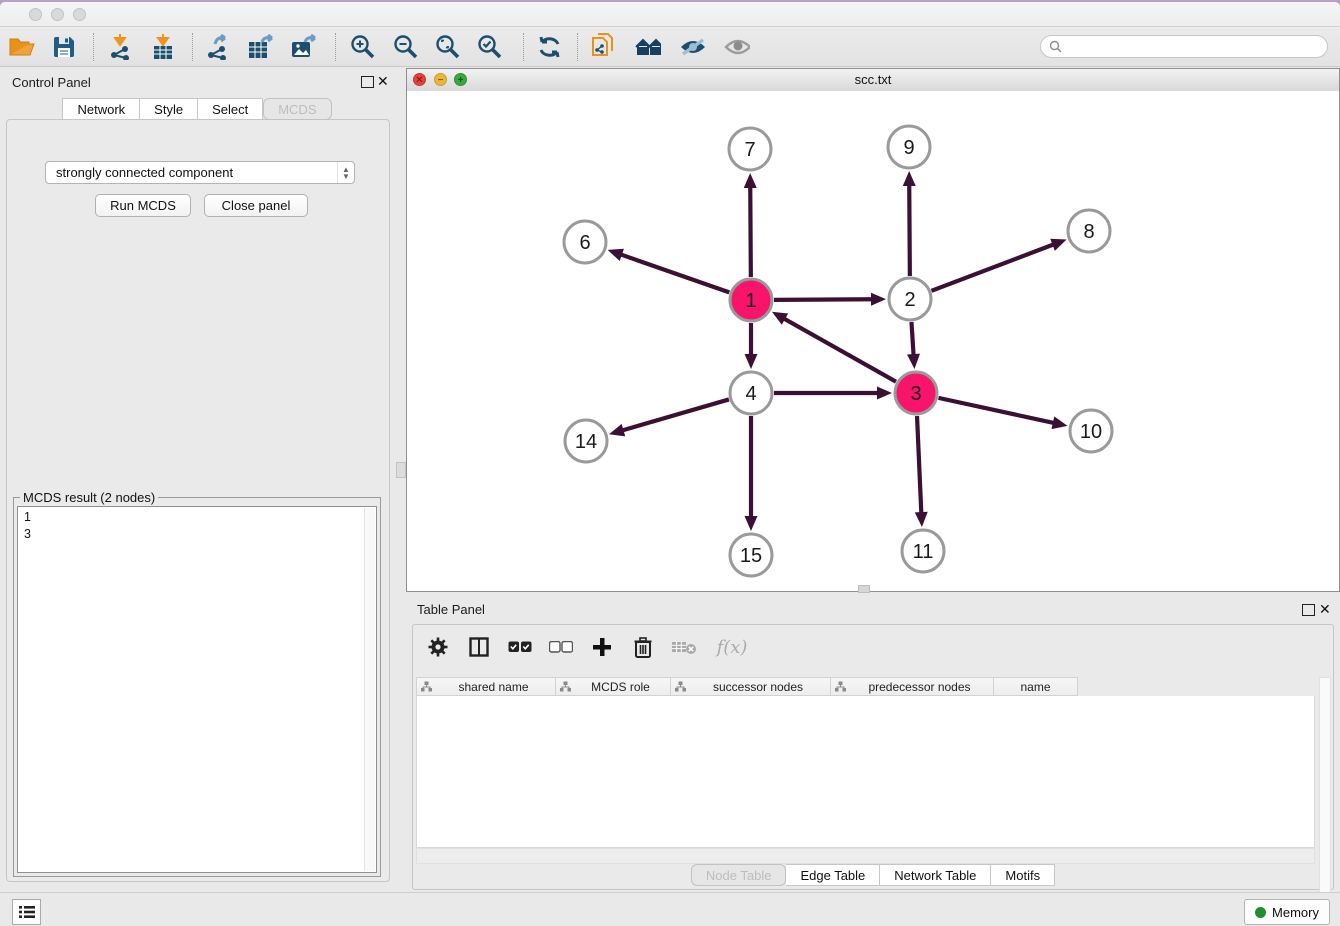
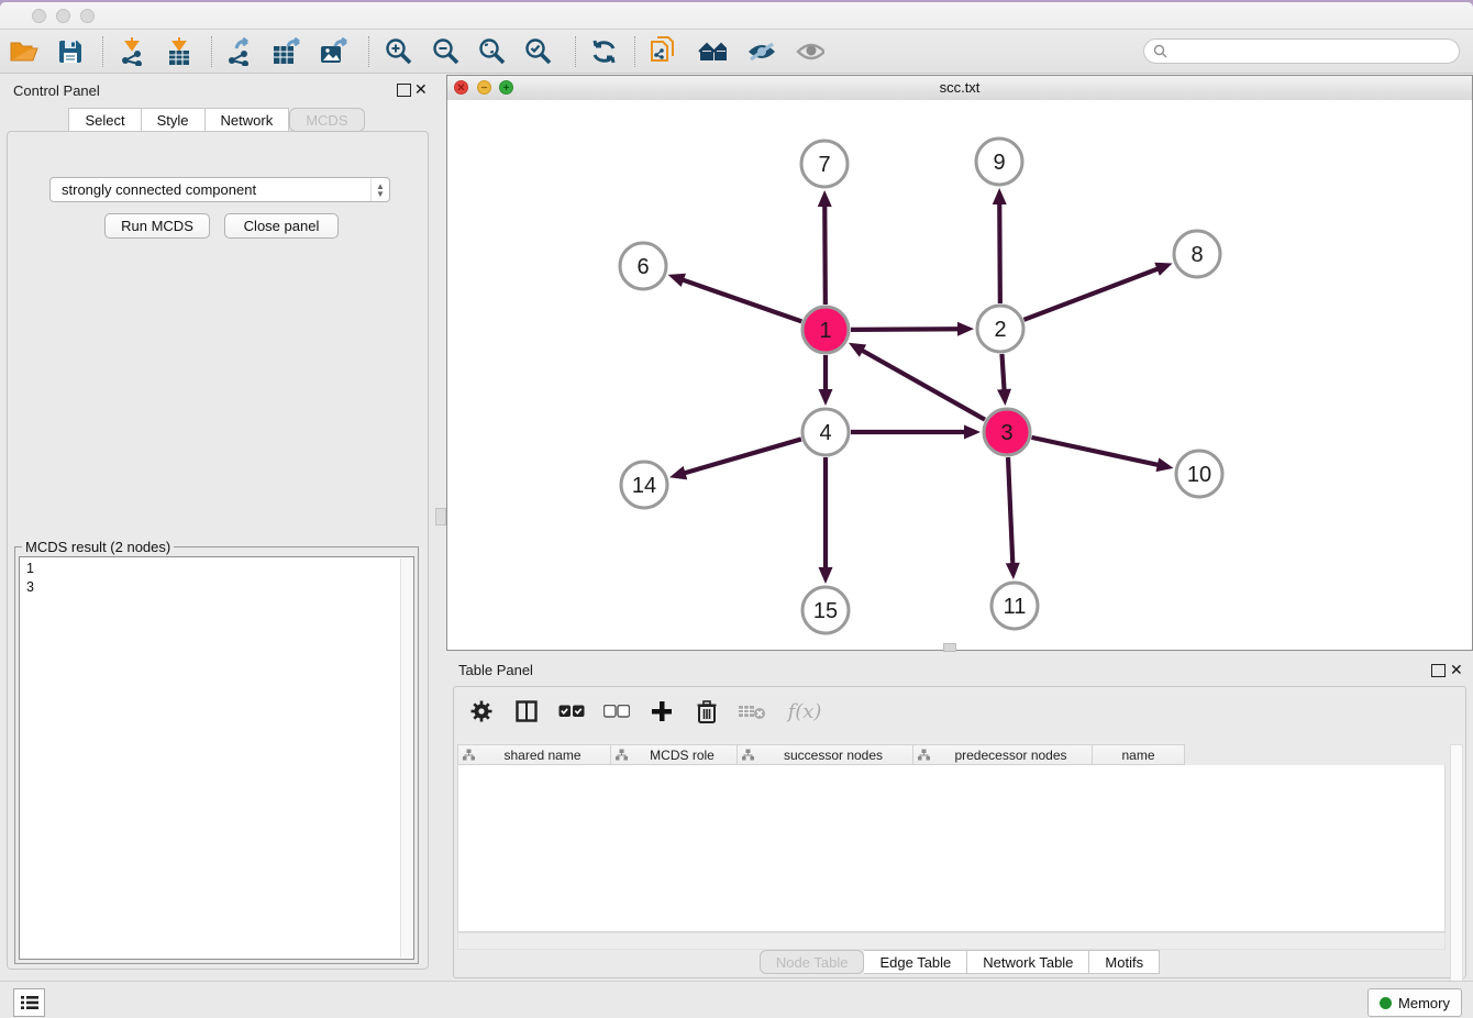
  Control Panel
  ✕
- Network
+ Select
  Style
- Select
+ Network
  MCDS
  strongly connected component
  ▲
  ▼
  Run MCDS
  Close panel
  MCDS result (2 nodes)
  1
  3
  ✕
  −
  +
  scc.txt
  1
  2
  3
  4
  6
  7
  8
  9
  10
  11
  14
  15
  Table Panel
  ✕
  f(x)
  shared name
  MCDS role
  successor nodes
  predecessor nodes
  name
  Node Table
  Edge Table
  Network Table
  Motifs
  Memory
